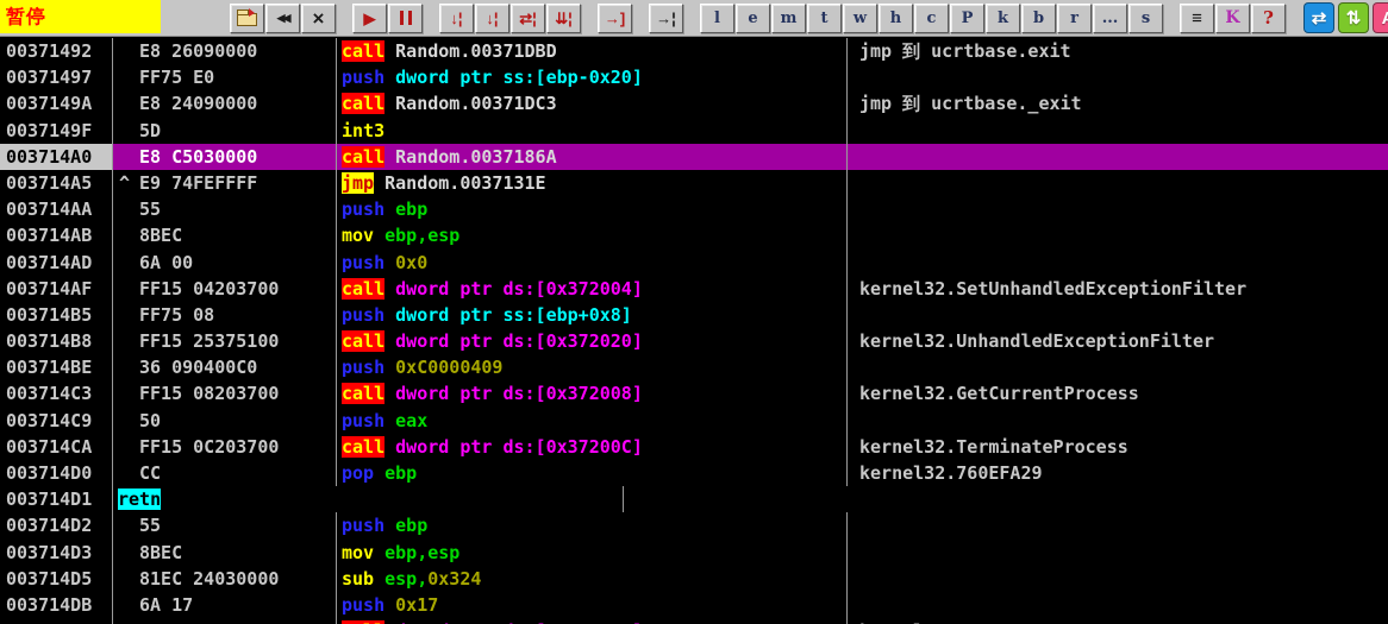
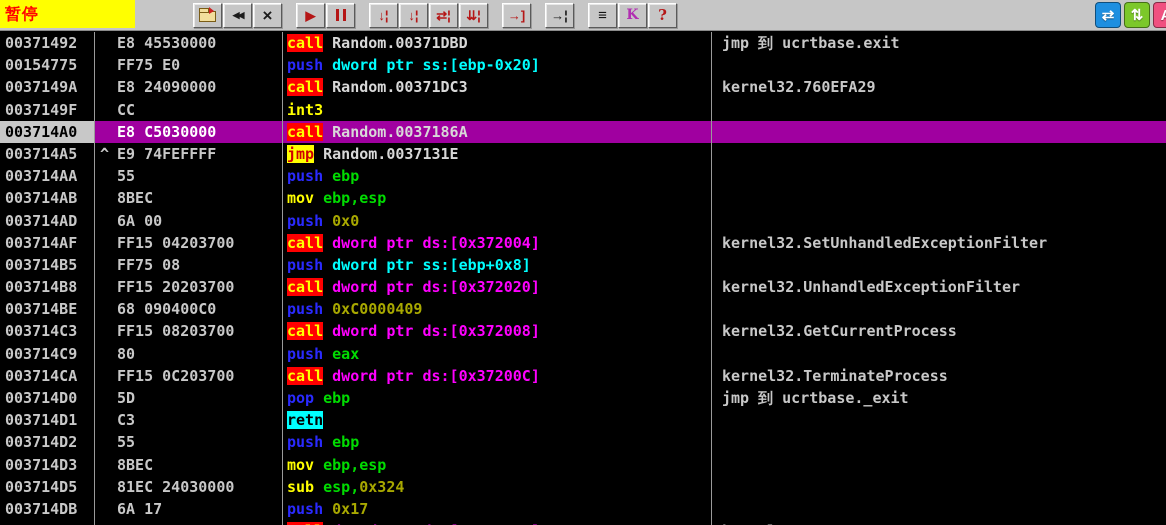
  暂停
  ◀◀
  ×
  ▶
  ↓¦
  ↓¦
  ⇄¦
  ⇊¦
  →]
  →¦
- l
- e
- m
- t
- w
- h
- c
- P
- k
- b
- r
- ...
- s
  ≡
  K
  ?
  ⇄
  ⇅
  00371492
- E8 26090000
+ E8 45530000
  call Random.00371DBD
  jmp 到 ucrtbase.exit
- 00371497
+ 00154775
  FF75 E0
  push dword ptr ss:[ebp-0x20]
  0037149A
  E8 24090000
  call Random.00371DC3
- jmp 到 ucrtbase._exit
+ kernel32.760EFA29
  0037149F
- 5D
+ CC
  int3
  003714A0
  E8 C5030000
  call Random.0037186A
  003714A5
  ^
  E9 74FEFFFF
  jmp Random.0037131E
  003714AA
  55
  push ebp
  003714AB
  8BEC
  mov ebp,esp
  003714AD
  6A 00
  push 0x0
  003714AF
  FF15 04203700
  call dword ptr ds:[0x372004]
  kernel32.SetUnhandledExceptionFilter
  003714B5
  FF75 08
  push dword ptr ss:[ebp+0x8]
  003714B8
- FF15 25375100
+ FF15 20203700
  call dword ptr ds:[0x372020]
  kernel32.UnhandledExceptionFilter
  003714BE
- 36 090400C0
+ 68 090400C0
  push 0xC0000409
  003714C3
  FF15 08203700
  call dword ptr ds:[0x372008]
  kernel32.GetCurrentProcess
  003714C9
- 50
+ 80
  push eax
  003714CA
  FF15 0C203700
  call dword ptr ds:[0x37200C]
  kernel32.TerminateProcess
  003714D0
- CC
+ 5D
  pop ebp
- kernel32.760EFA29
+ jmp 到 ucrtbase._exit
  003714D1
+ C3
  retn
  003714D2
  55
  push ebp
  003714D3
  8BEC
  mov ebp,esp
  003714D5
  81EC 24030000
  sub esp,0x324
  003714DB
  6A 17
  push 0x17
